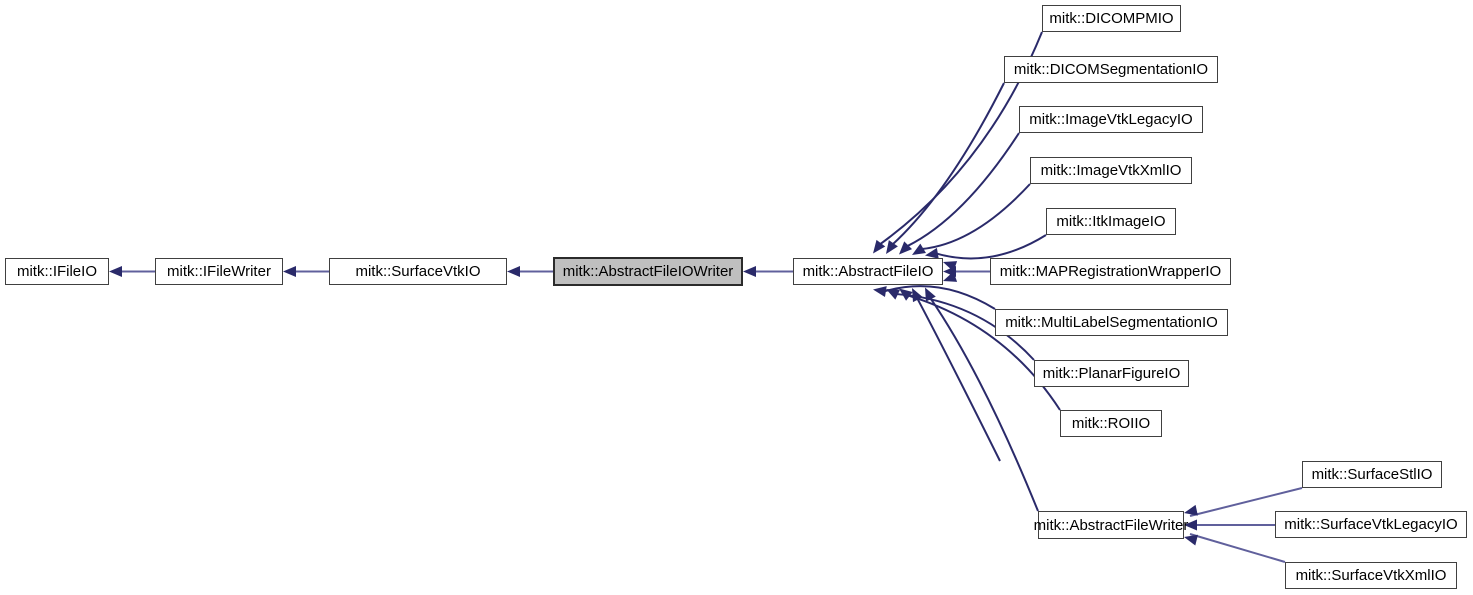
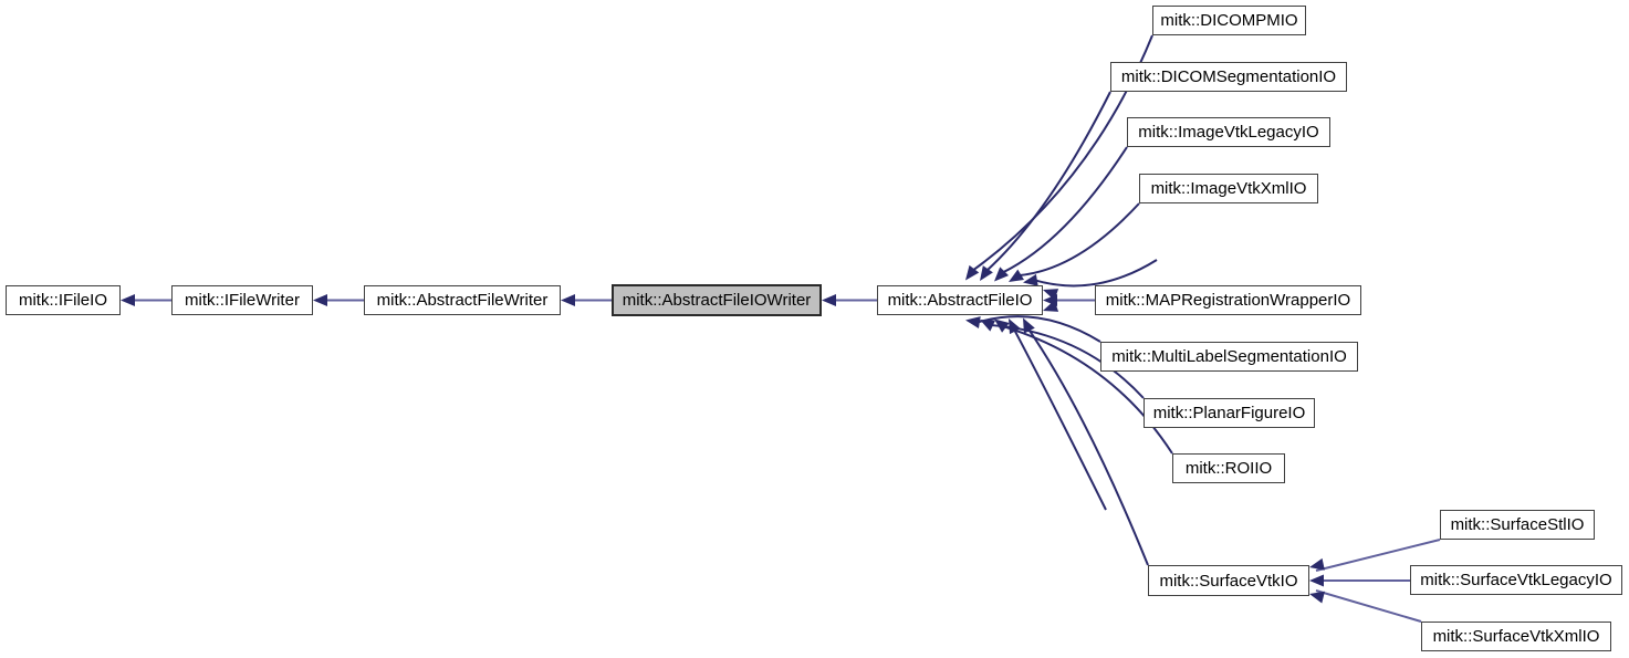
  mitk::IFileIO
  mitk::IFileWriter
- mitk::SurfaceVtkIO
+ mitk::AbstractFileWriter
  mitk::AbstractFileIOWriter
  mitk::AbstractFileIO
  mitk::DICOMPMIO
  mitk::DICOMSegmentationIO
  mitk::ImageVtkLegacyIO
  mitk::ImageVtkXmlIO
- mitk::ItkImageIO
  mitk::MAPRegistrationWrapperIO
  mitk::MultiLabelSegmentationIO
  mitk::PlanarFigureIO
  mitk::ROIIO
- mitk::AbstractFileWriter
+ mitk::SurfaceVtkIO
  mitk::SurfaceStlIO
  mitk::SurfaceVtkLegacyIO
  mitk::SurfaceVtkXmlIO
